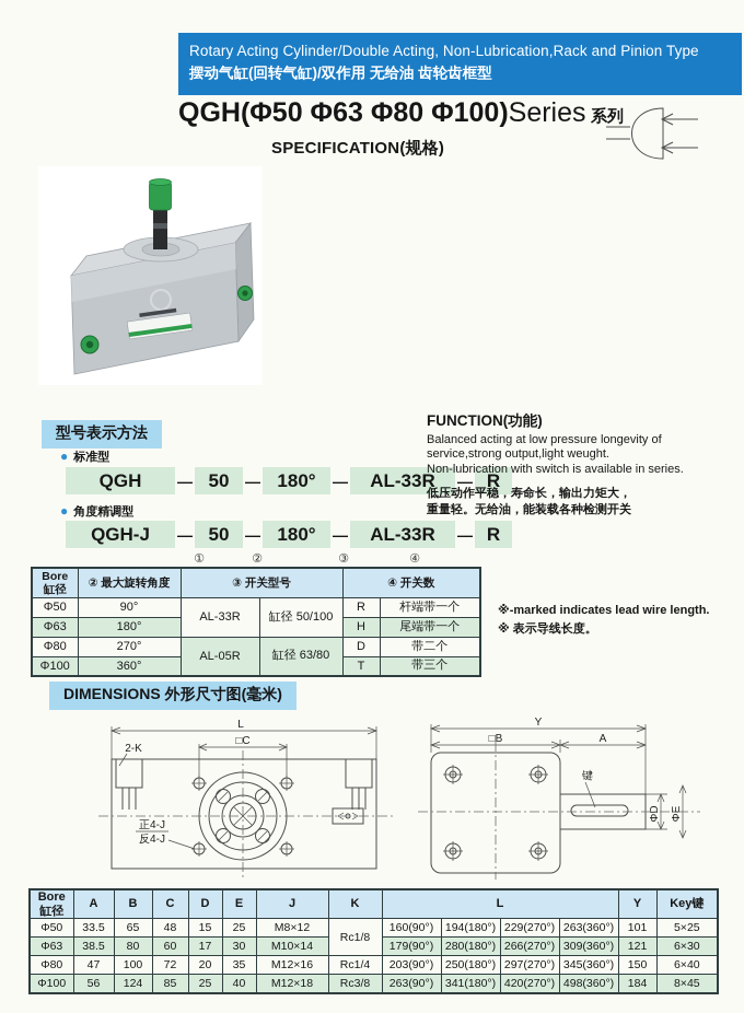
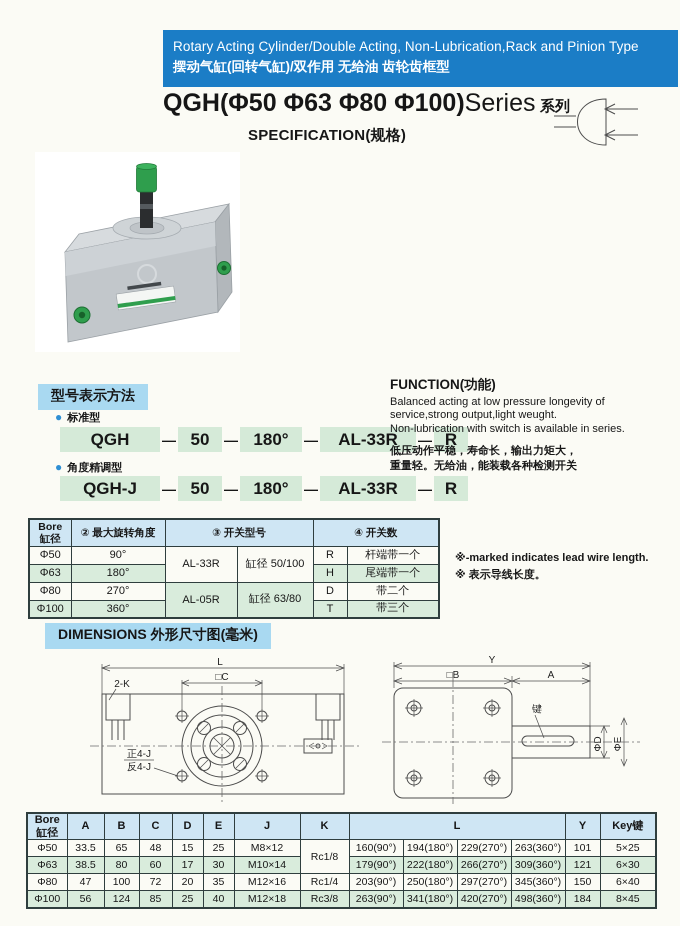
  Rotary Acting Cylinder/Double Acting, Non-Lubrication,Rack and Pinion Type
  摆动气缸(回转气缸)/双作用 无给油 齿轮齿框型
  QGH(Φ50 Φ63 Φ80 Φ100)Series 系列
  SPECIFICATION(规格)
  型号表示方法
  ● 标准型
  QGH
  —
  50
  —
  180°
  —
  AL-33R
  —
  R
  ● 角度精调型
  QGH-J
  —
  50
  —
  180°
  —
  AL-33R
  —
  R
- ①
- ②
- ③
- ④
  FUNCTION(功能)
  Balanced acting at low pressure longevity of
  service,strong output,light weught.
  Non-lubrication with switch is available in series.
  低压动作平稳，寿命长，输出力矩大，
  重量轻。无给油，能装载各种检测开关
  Bore 缸径	② 最大旋转角度	③ 开关型号	④ 开关数
  Φ50	90°	AL-33R	缸径 50/100	R	杆端带一个
  Φ63	180°	H	尾端带一个
  Φ80	270°	AL-05R	缸径 63/80	D	带二个
  Φ100	360°	T	带三个
  ※-marked indicates lead wire length.
  ※ 表示导线长度。
  DIMENSIONS 外形尺寸图(毫米)
  L
  2-K
  □C
  正4-J
  反4-J
  Y
  □B
  A
  键
  Bore 缸径	A	B	C	D	E	J	K	L	Y	Key键
  Φ50	33.5	65	48	15	25	M8×12	Rc1/8	160(90°)	194(180°)	229(270°)	263(360°)	101	5×25
- Φ63	38.5	80	60	17	30	M10×14	179(90°)	280(180°)	266(270°)	309(360°)	121	6×30
+ Φ63	38.5	80	60	17	30	M10×14	179(90°)	222(180°)	266(270°)	309(360°)	121	6×30
  Φ80	47	100	72	20	35	M12×16	Rc1/4	203(90°)	250(180°)	297(270°)	345(360°)	150	6×40
  Φ100	56	124	85	25	40	M12×18	Rc3/8	263(90°)	341(180°)	420(270°)	498(360°)	184	8×45
